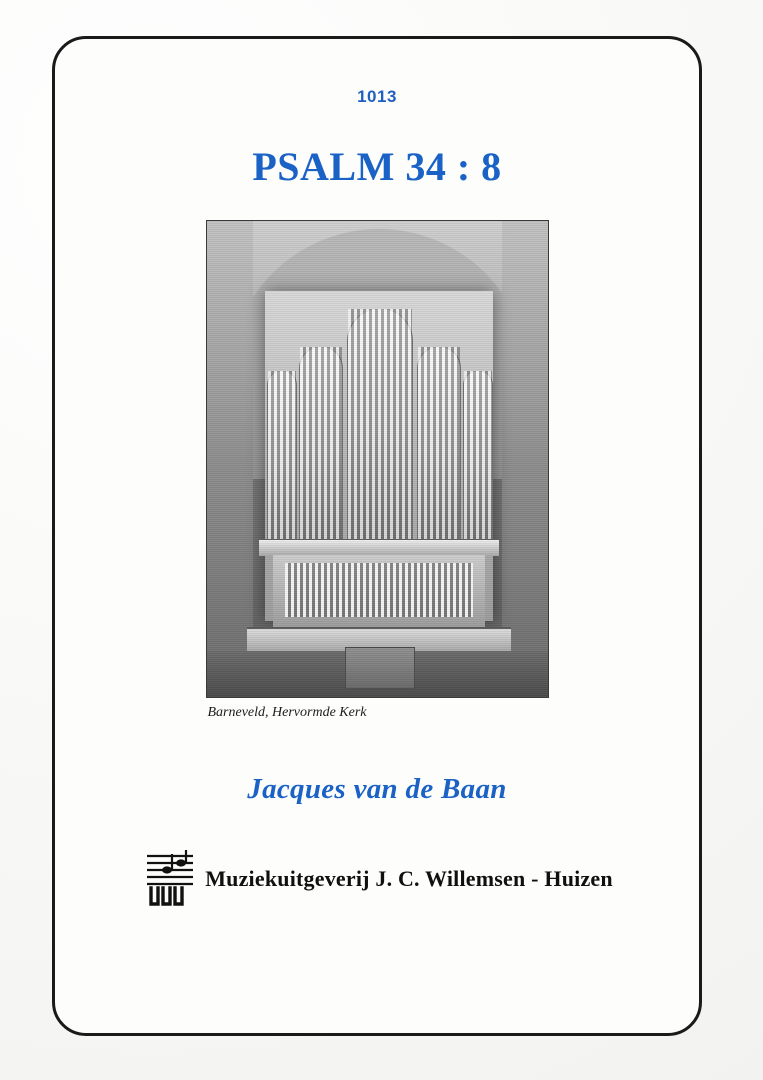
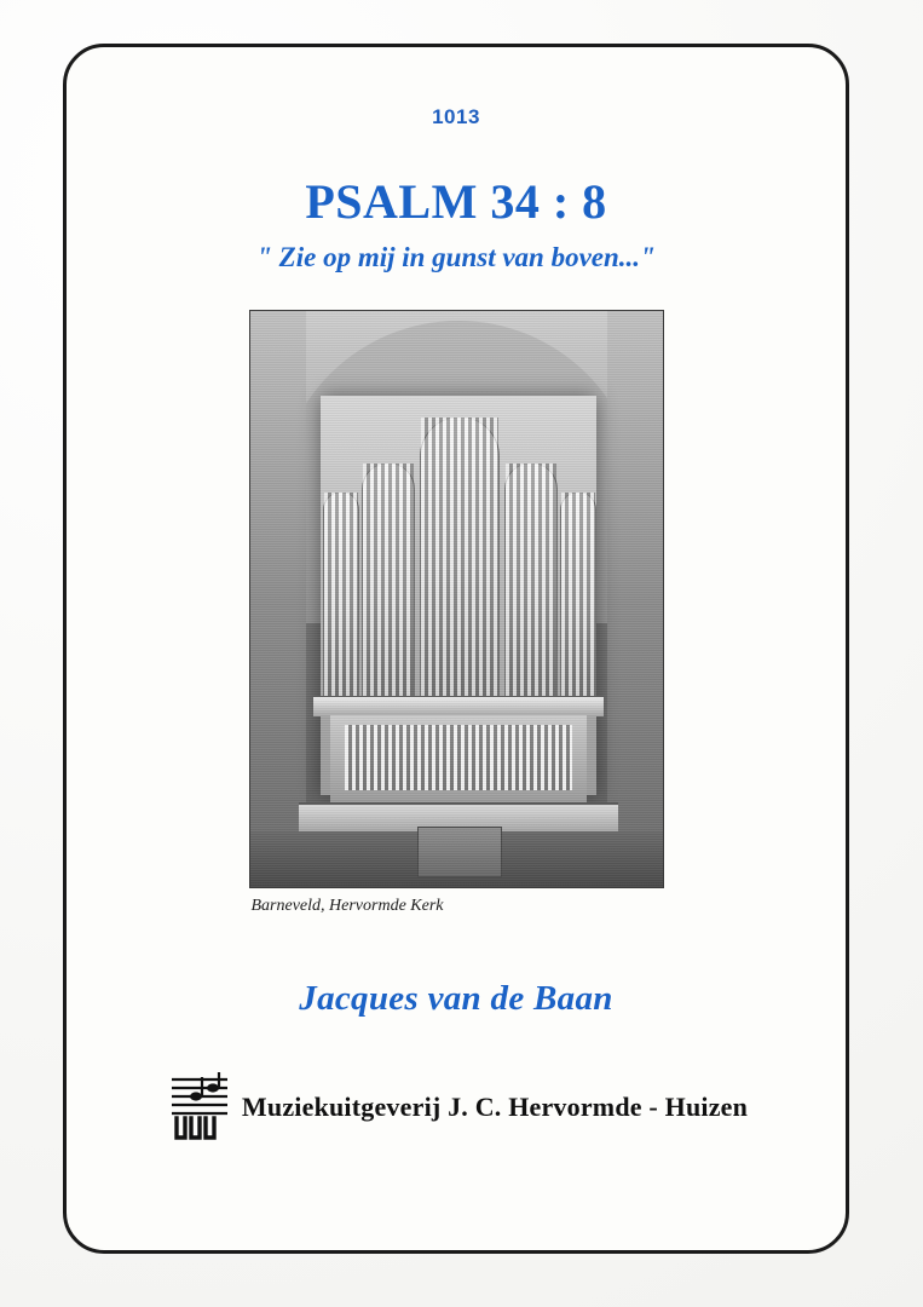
  1013
  PSALM 34 : 8
+ " Zie op mij in gunst van boven..."
  Barneveld, Hervormde Kerk
  Jacques van de Baan
- Muziekuitgeverij J. C. Willemsen - Huizen
+ Muziekuitgeverij J. C. Hervormde - Huizen
